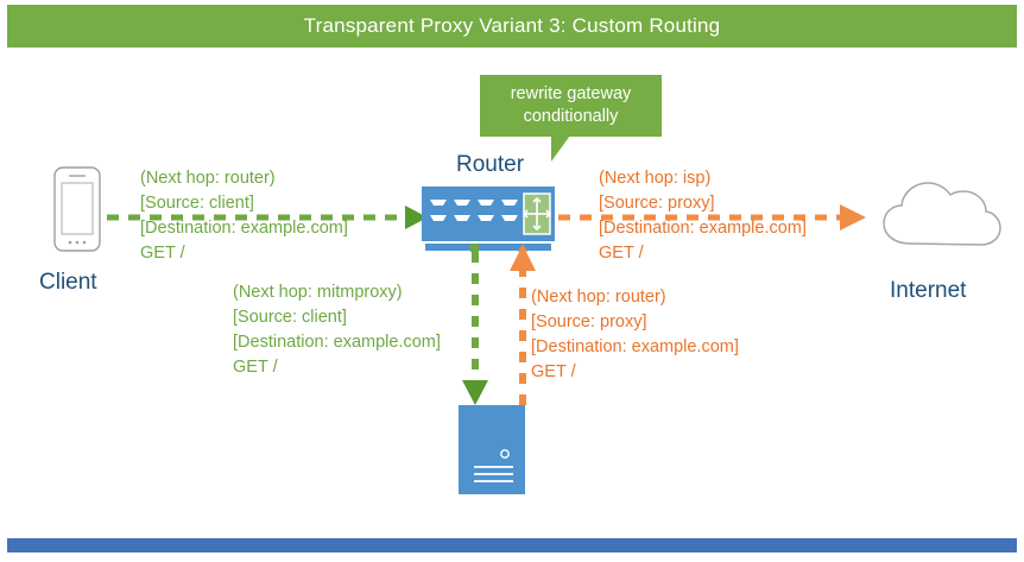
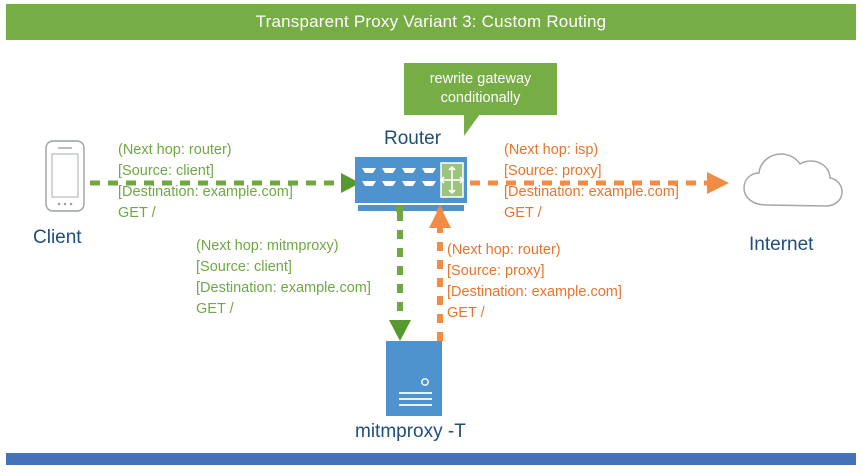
  Transparent Proxy Variant 3: Custom Routing
  rewrite gateway
  conditionally
  Client
  Router
+ mitmproxy -T
  Internet
  (Next hop: router)
  [Source: client]
  [Destination: example.com]
  GET /
  (Next hop: isp)
  [Source: proxy]
  [Destination: example.com]
  GET /
  (Next hop: mitmproxy)
  [Source: client]
  [Destination: example.com]
  GET /
  (Next hop: router)
  [Source: proxy]
  [Destination: example.com]
  GET /
